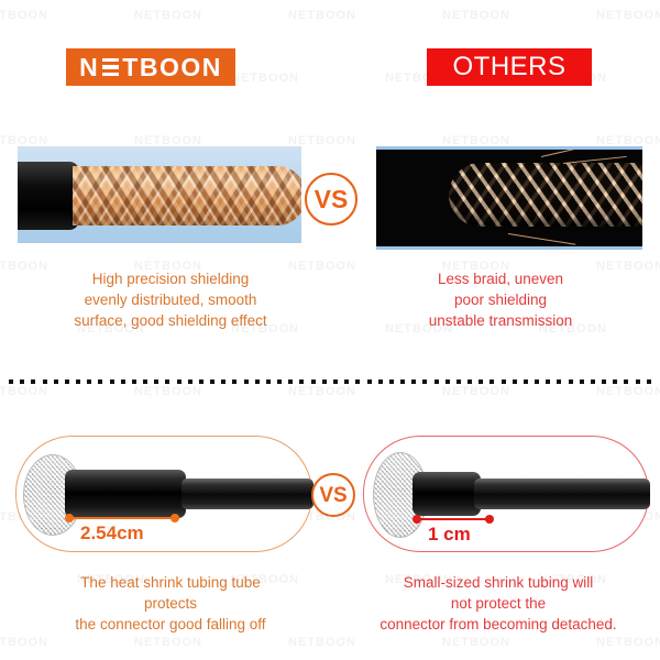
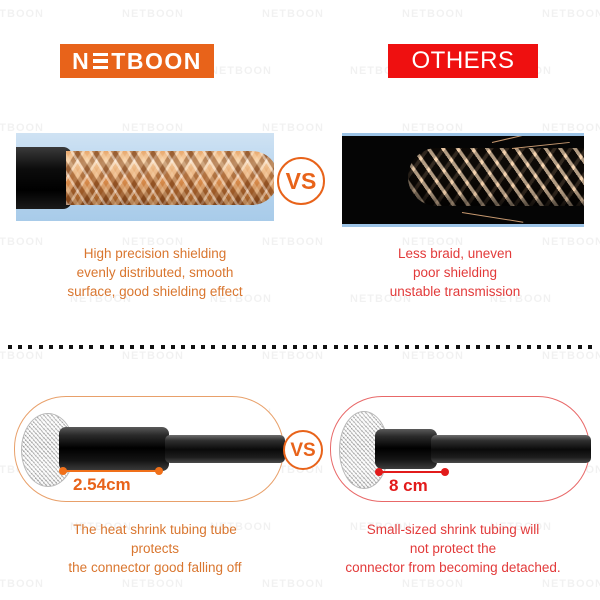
  NETBOON
  TBOON
  NETBOON
  NETBOON
  NETBOON
  NETBOO
  NETBOON
  NETBOON
  NETBOON
  NETBOON
  NETBOON
  NETBOON
  TBOON
  NETBOON
  NETBOON
  NETBOON
  NETBOON
  N
  TBOON
  OTHERS
  VS
  High precision shielding
  evenly distributed, smooth
  surface, good shielding effect
  Less braid, uneven
  poor shielding
  unstable transmission
  2.54cm
- 1 cm
+ 8 cm
  VS
  The heat shrink tubing tube
  protects
  the connector good falling off
  Small-sized shrink tubing will
  not protect the
  connector from becoming detached.
